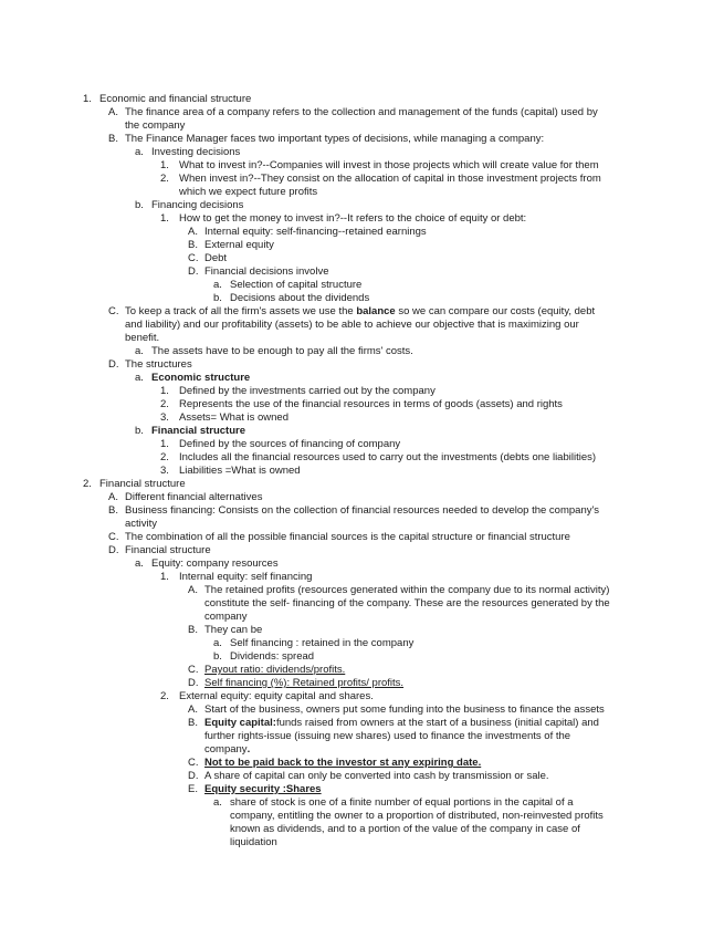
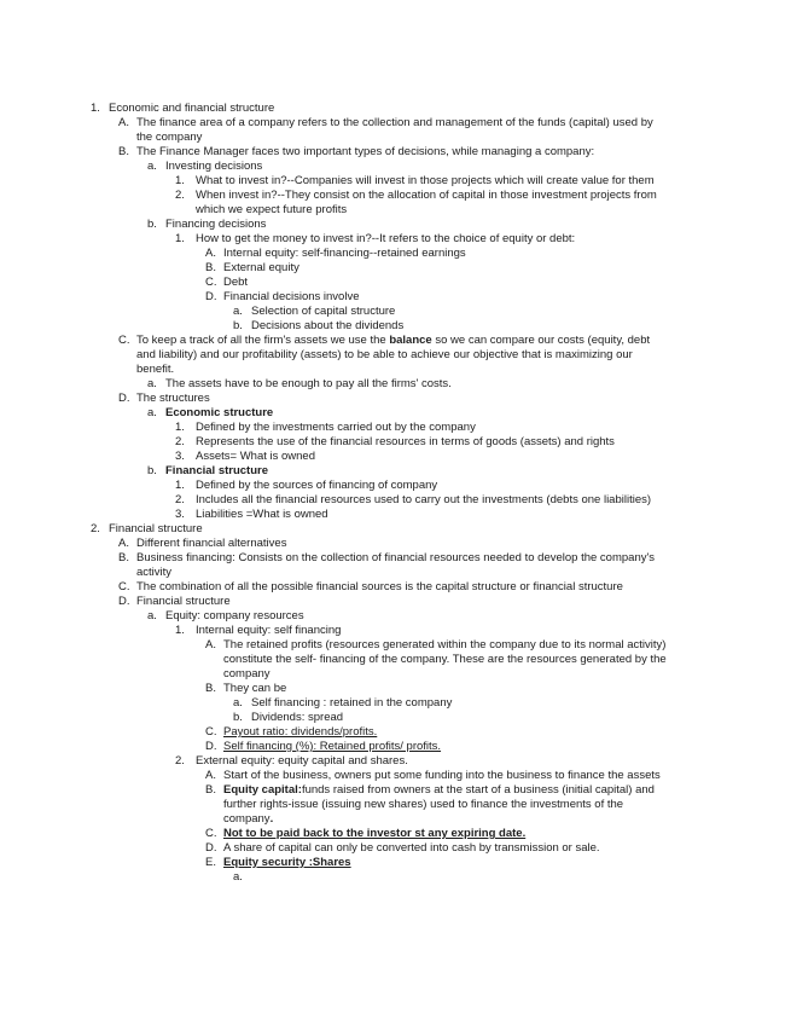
  1.
  Economic and financial structure
  A.
  The finance area of a company refers to the collection and management of the funds (capital) used by
  the company
  B.
  The Finance Manager faces two important types of decisions, while managing a company:
  a.
  Investing decisions
  1.
  What to invest in?--Companies will invest in those projects which will create value for them
  2.
  When invest in?--They consist on the allocation of capital in those investment projects from
  which we expect future profits
  b.
  Financing decisions
  1.
  How to get the money to invest in?--It refers to the choice of equity or debt:
  A.
  Internal equity: self-financing--retained earnings
  B.
  External equity
  C.
  Debt
  D.
  Financial decisions involve
  a.
  Selection of capital structure
  b.
  Decisions about the dividends
  C.
  To keep a track of all the firm's assets we use the balance so we can compare our costs (equity, debt
  and liability) and our profitability (assets) to be able to achieve our objective that is maximizing our
  benefit.
  a.
  The assets have to be enough to pay all the firms' costs.
  D.
  The structures
  a.
  Economic structure
  1.
  Defined by the investments carried out by the company
  2.
  Represents the use of the financial resources in terms of goods (assets) and rights
  3.
  Assets= What is owned
  b.
  Financial structure
  1.
  Defined by the sources of financing of company
  2.
  Includes all the financial resources used to carry out the investments (debts one liabilities)
  3.
  Liabilities =What is owned
  2.
  Financial structure
  A.
  Different financial alternatives
  B.
  Business financing: Consists on the collection of financial resources needed to develop the company's
  activity
  C.
  The combination of all the possible financial sources is the capital structure or financial structure
  D.
  Financial structure
  a.
  Equity: company resources
  1.
  Internal equity: self financing
  A.
  The retained profits (resources generated within the company due to its normal activity)
  constitute the self- financing of the company. These are the resources generated by the
  company
  B.
  They can be
  a.
  Self financing : retained in the company
  b.
  Dividends: spread
  C.
  Payout ratio: dividends/profits.
  D.
  Self financing (%): Retained profits/ profits.
  2.
  External equity: equity capital and shares.
  A.
  Start of the business, owners put some funding into the business to finance the assets
  B.
  Equity capital:funds raised from owners at the start of a business (initial capital) and
  further rights-issue (issuing new shares) used to finance the investments of the
  company.
  C.
  Not to be paid back to the investor st any expiring date.
  D.
  A share of capital can only be converted into cash by transmission or sale.
  E.
  Equity security :Shares
  a.
- share of stock is one of a finite number of equal portions in the capital of a
- company, entitling the owner to a proportion of distributed, non-reinvested profits
- known as dividends, and to a portion of the value of the company in case of
- liquidation
